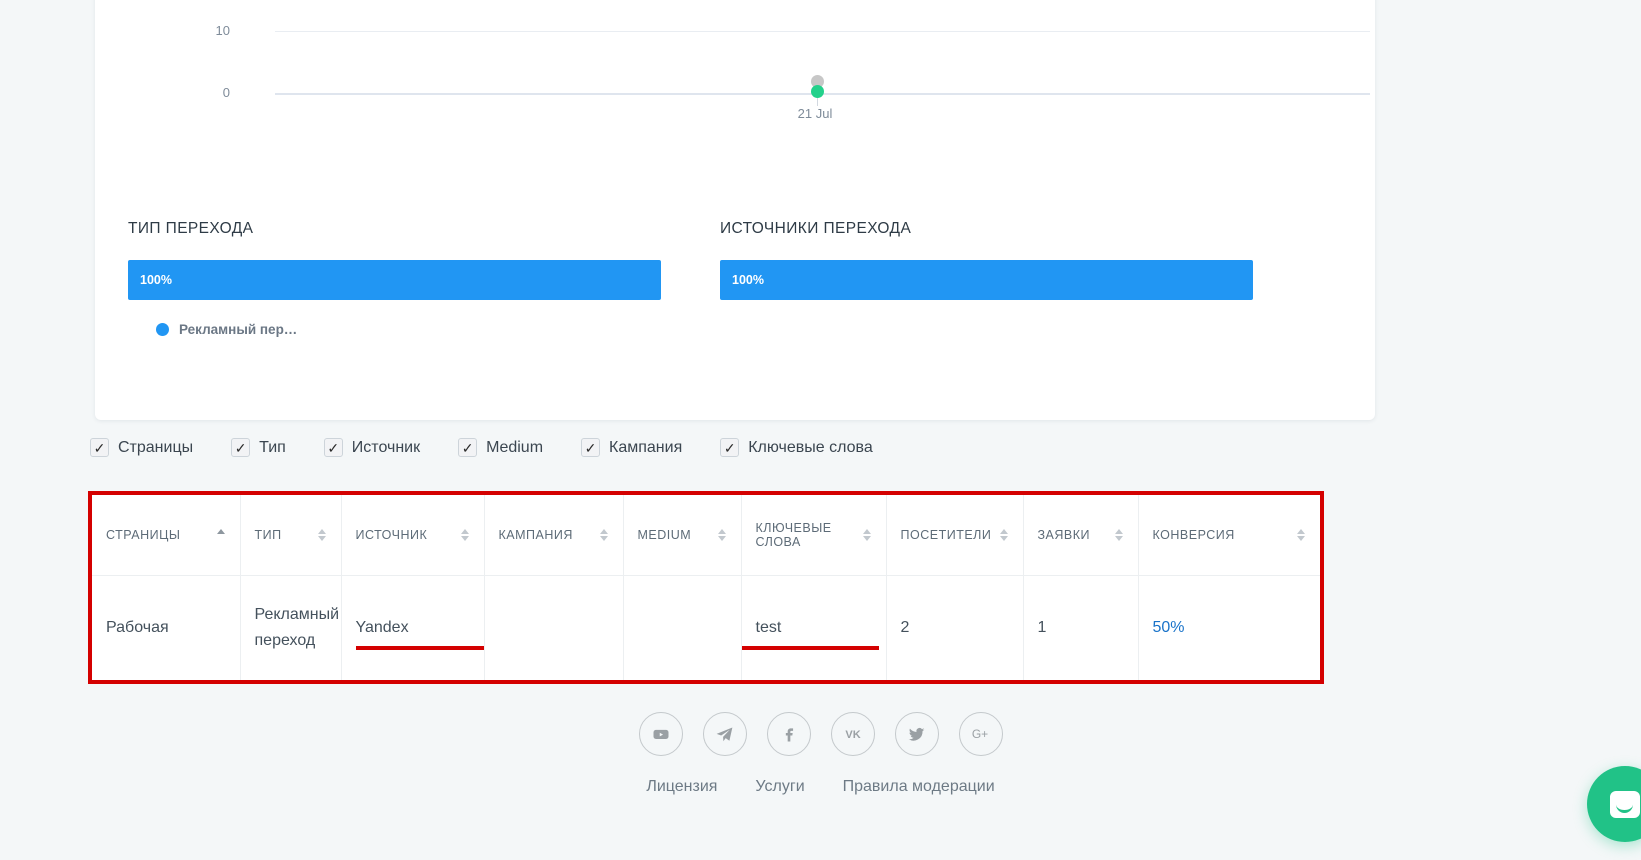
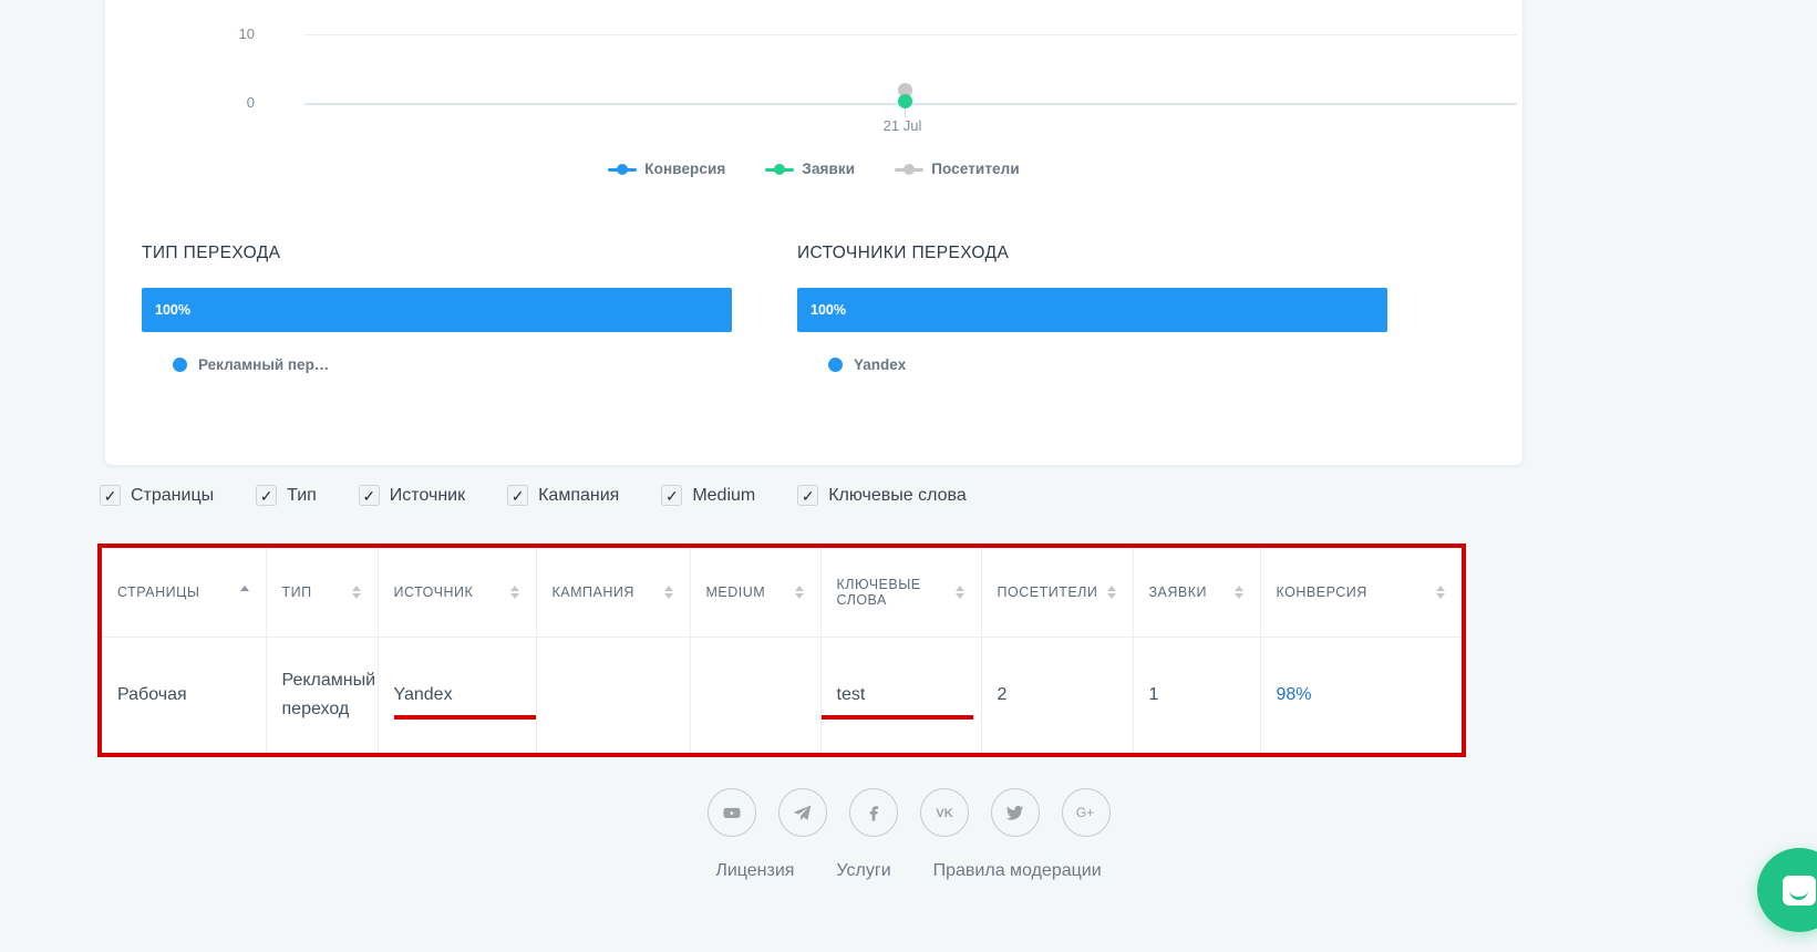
  10
  0
  21 Jul
+ Конверсия
+ Заявки
+ Посетители
  ТИП ПЕРЕХОДА
  100%
  Рекламный пер…
  ИСТОЧНИКИ ПЕРЕХОДА
  100%
+ Yandex
  ✓
  Страницы
  ✓
  Тип
  ✓
  Источник
  ✓
- Medium
+ Кампания
  ✓
- Кампания
+ Medium
  ✓
  Ключевые слова
  СТРАНИЦЫ	ТИП	ИСТОЧНИК	КАМПАНИЯ	MEDIUM	КЛЮЧЕВЫЕ СЛОВА	ПОСЕТИТЕЛИ	ЗАЯВКИ	КОНВЕРСИЯ
- Рабочая	Рекламный переход	Yandex			test	2	1	50%
+ Рабочая	Рекламный переход	Yandex			test	2	1	98%
  VK
  G+
  Лицензия
  Услуги
  Правила модерации
